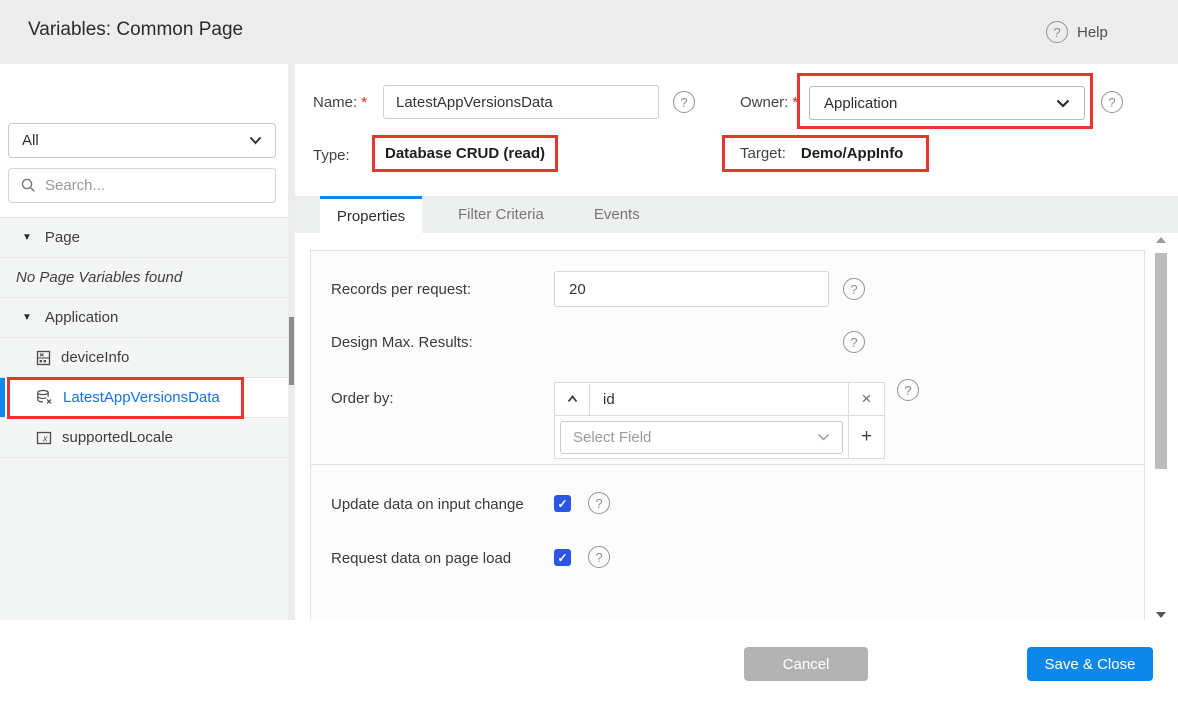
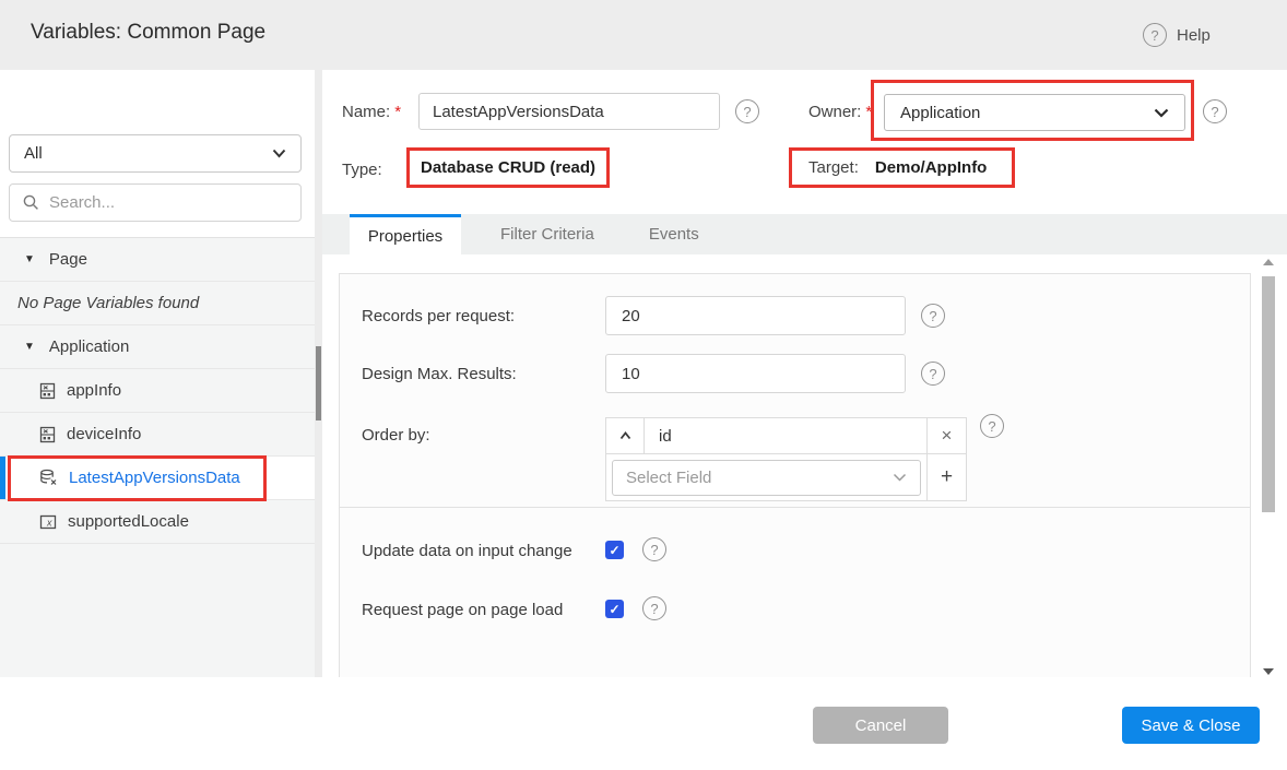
  Variables: Common Page
  ?
  Help
  All
  Search...
  ▼
  Page
  No Page Variables found
  ▼
  Application
+ appInfo
  deviceInfo
  LatestAppVersionsData
  x
  supportedLocale
  Name: *
  LatestAppVersionsData
  ?
  Owner: *
  Application
  ?
  Type:
  Database CRUD (read)
  Target:
  Demo/AppInfo
  Properties
  Filter Criteria
  Events
  Records per request:
  20
  ?
  Design Max. Results:
+ 10
  ?
  Order by:
  id
  ×
  Select Field
  +
  ?
  Update data on input change
  ✓
  ?
- Request data on page load
+ Request page on page load
  ✓
  ?
  Cancel
  Save & Close
